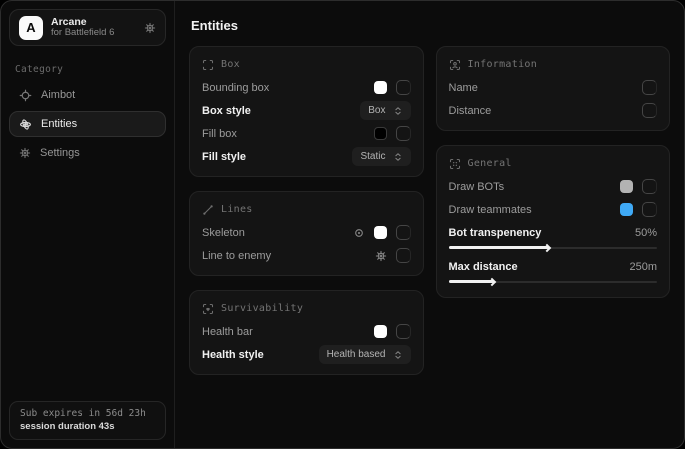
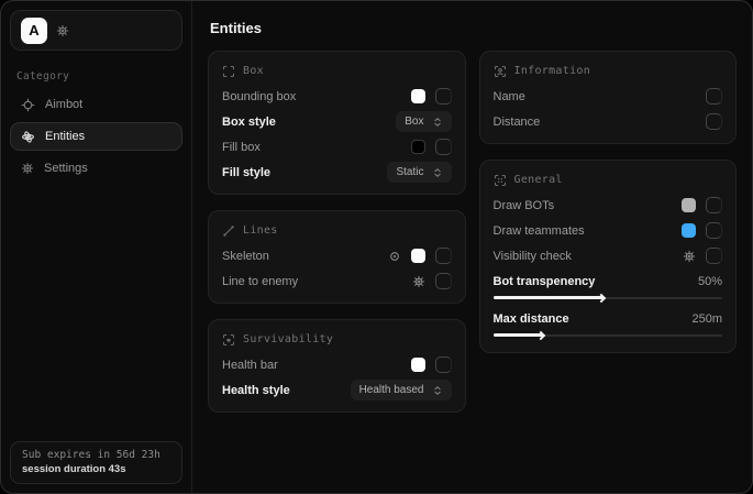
  A
- Arcane
- for Battlefield 6
  Category
  Aimbot
  Entities
  Settings
  Sub expires in 56d 23h
  session duration 43s
  Entities
  Box
  Bounding box
  Box style
  Box
  Fill box
  Fill style
  Static
  Lines
  Skeleton
  Line to enemy
  Survivability
  Health bar
  Health style
  Health based
  Information
  Name
  Distance
  General
  Draw BOTs
  Draw teammates
+ Visibility check
  Bot transpenency
  50%
  Max distance
  250m
